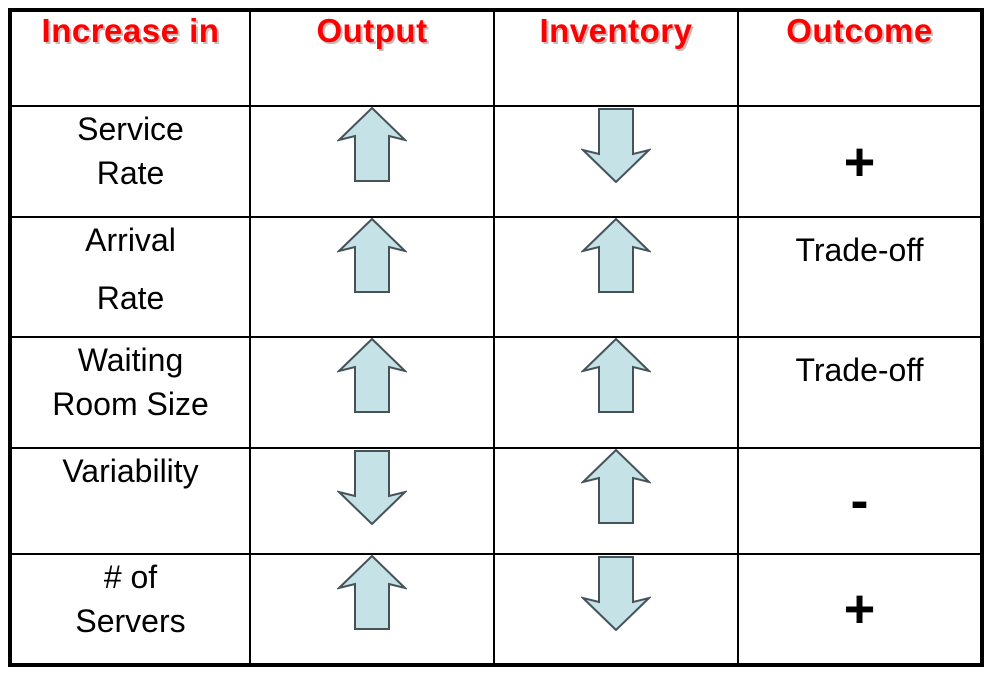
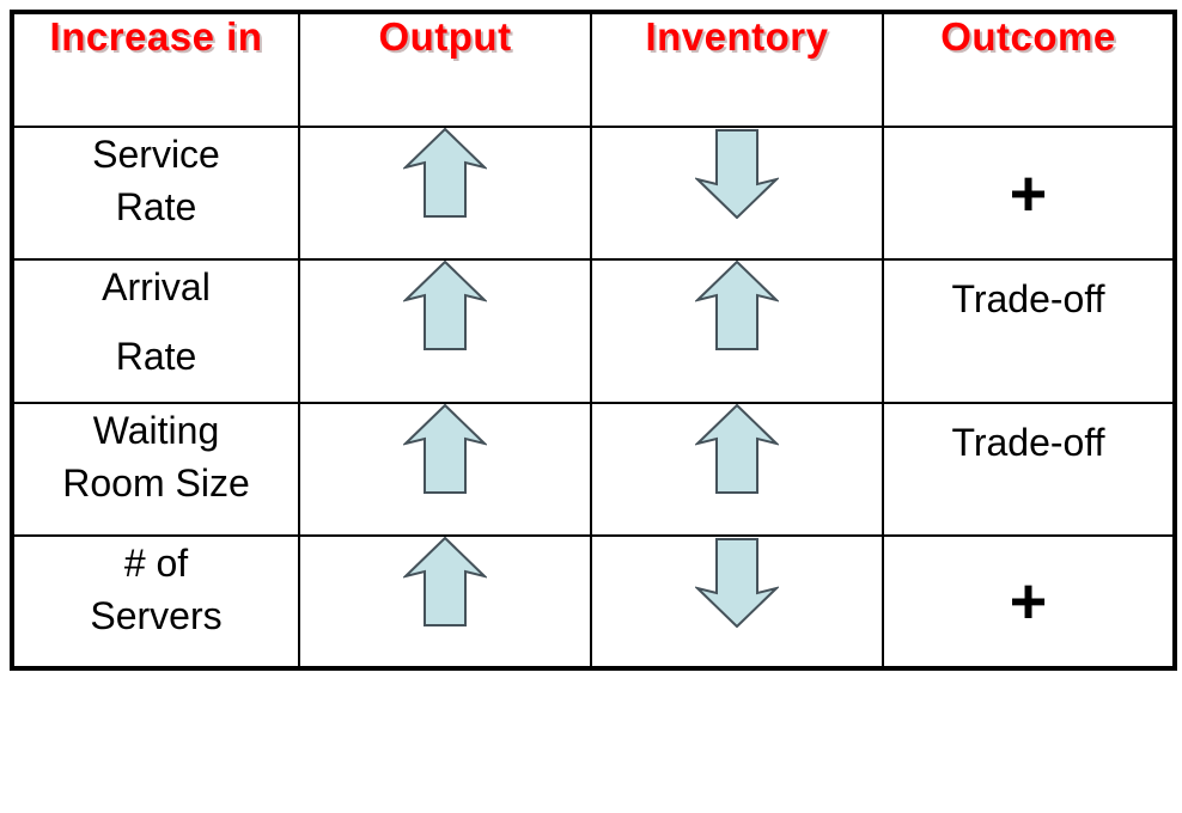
  Increase in	Output	Inventory	Outcome
  Service Rate			+
  Arrival Rate			Trade-off
  Waiting Room Size			Trade-off
- Variability			-
  # of Servers			+
